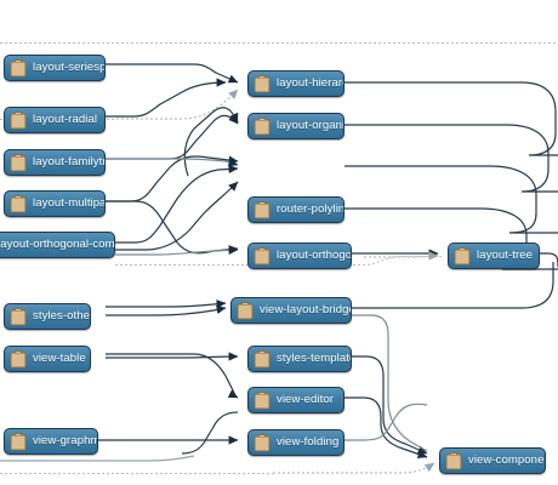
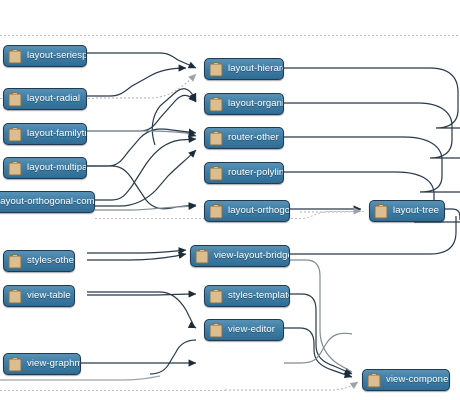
  layout-radial
  layout-familytr
  layout-multipa
  ayout-orthogonal-com
  styles-othe
  view-table
  view-graphm
  layout-hierar
  layout-organ
+ router-other
  router-polylin
  layout-orthogo
  view-layout-bridg
  styles-templat
  view-editor
- view-folding
  layout-tree
  view-compone
